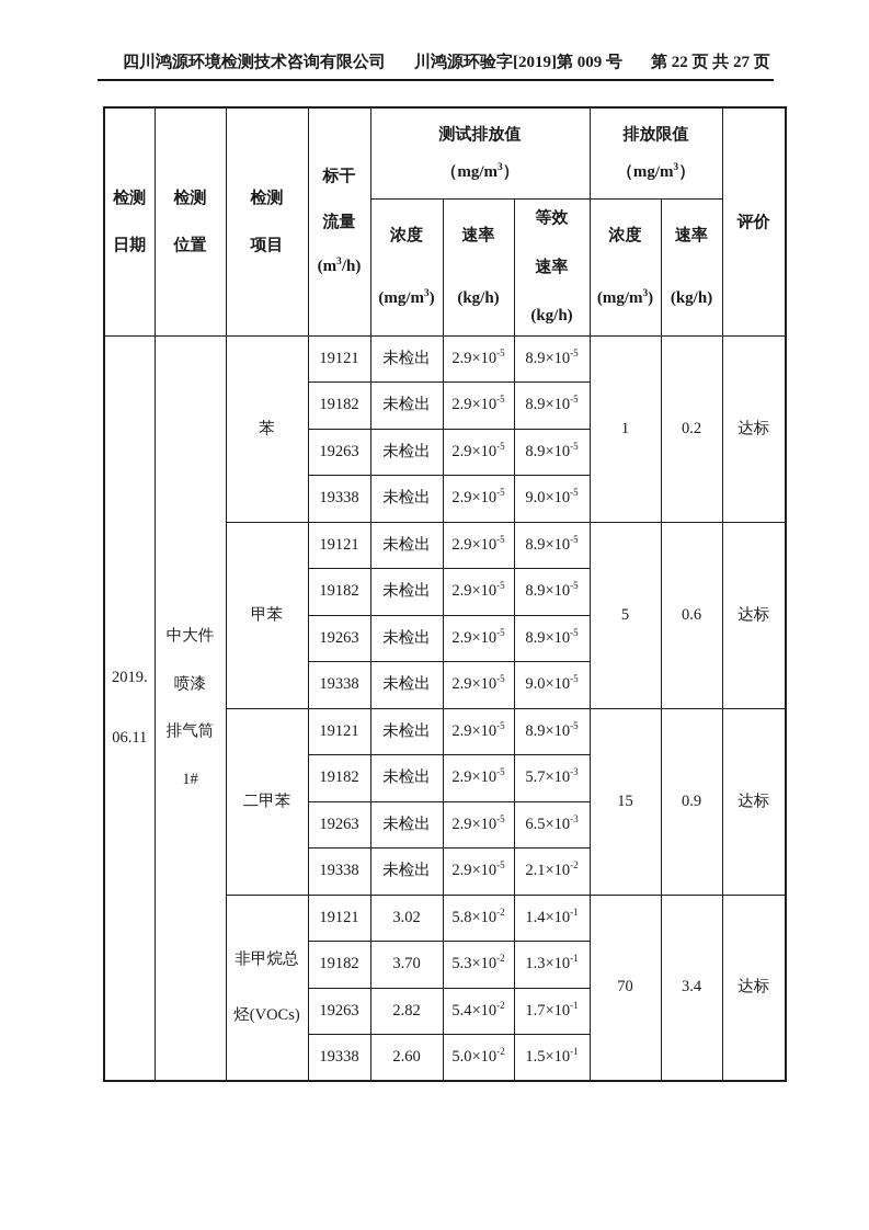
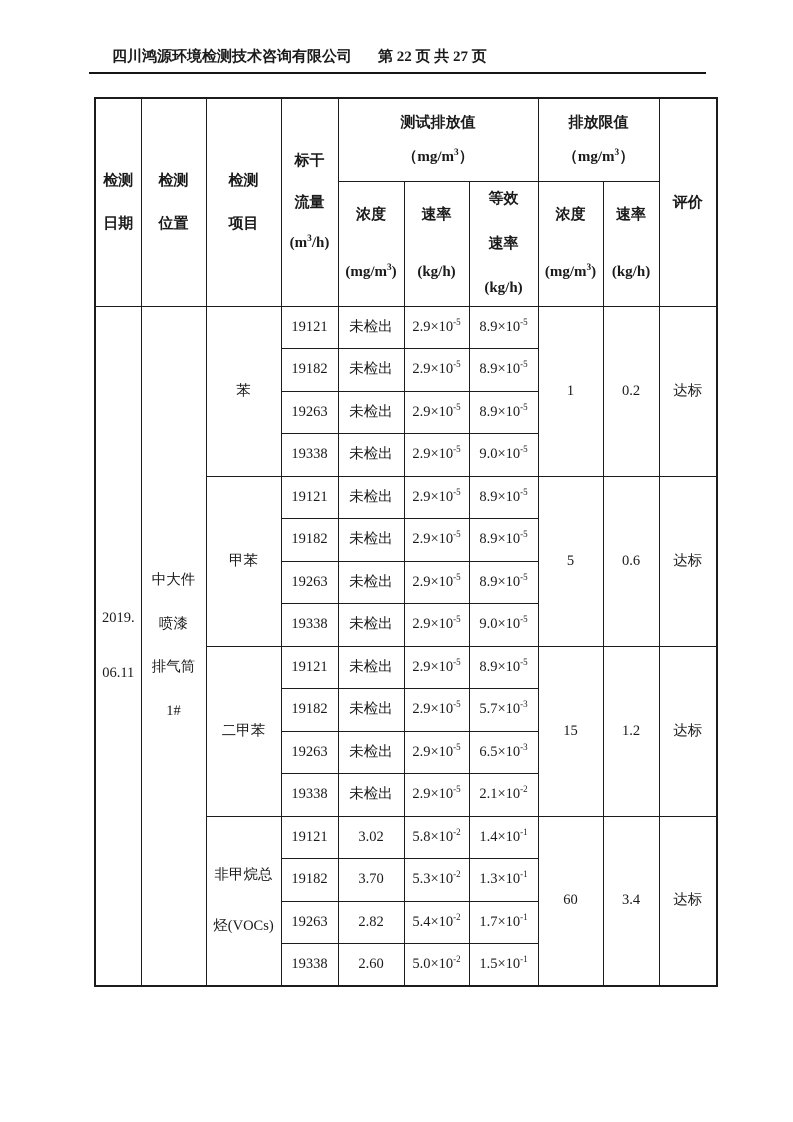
  四川鸿源环境检测技术咨询有限公司
- 川鸿源环验字[2019]第 009 号
  第 22 页 共 27 页
  检测日期	检测位置	检测项目	标干流量(m3/h)	测试排放值（mg/m3）	排放限值（mg/m3）	评价
  浓度(mg/m3)	速率(kg/h)	等效速率(kg/h)	浓度(mg/m3)	速率(kg/h)
  2019.06.11	中大件喷漆排气筒1#	苯	19121	未检出	2.9×10-5	8.9×10-5	1	0.2	达标
  19182	未检出	2.9×10-5	8.9×10-5
  19263	未检出	2.9×10-5	8.9×10-5
  19338	未检出	2.9×10-5	9.0×10-5
  甲苯	19121	未检出	2.9×10-5	8.9×10-5	5	0.6	达标
  19182	未检出	2.9×10-5	8.9×10-5
  19263	未检出	2.9×10-5	8.9×10-5
  19338	未检出	2.9×10-5	9.0×10-5
- 二甲苯	19121	未检出	2.9×10-5	8.9×10-5	15	0.9	达标
+ 二甲苯	19121	未检出	2.9×10-5	8.9×10-5	15	1.2	达标
  19182	未检出	2.9×10-5	5.7×10-3
  19263	未检出	2.9×10-5	6.5×10-3
  19338	未检出	2.9×10-5	2.1×10-2
- 非甲烷总烃(VOCs)	19121	3.02	5.8×10-2	1.4×10-1	70	3.4	达标
+ 非甲烷总烃(VOCs)	19121	3.02	5.8×10-2	1.4×10-1	60	3.4	达标
  19182	3.70	5.3×10-2	1.3×10-1
  19263	2.82	5.4×10-2	1.7×10-1
  19338	2.60	5.0×10-2	1.5×10-1
